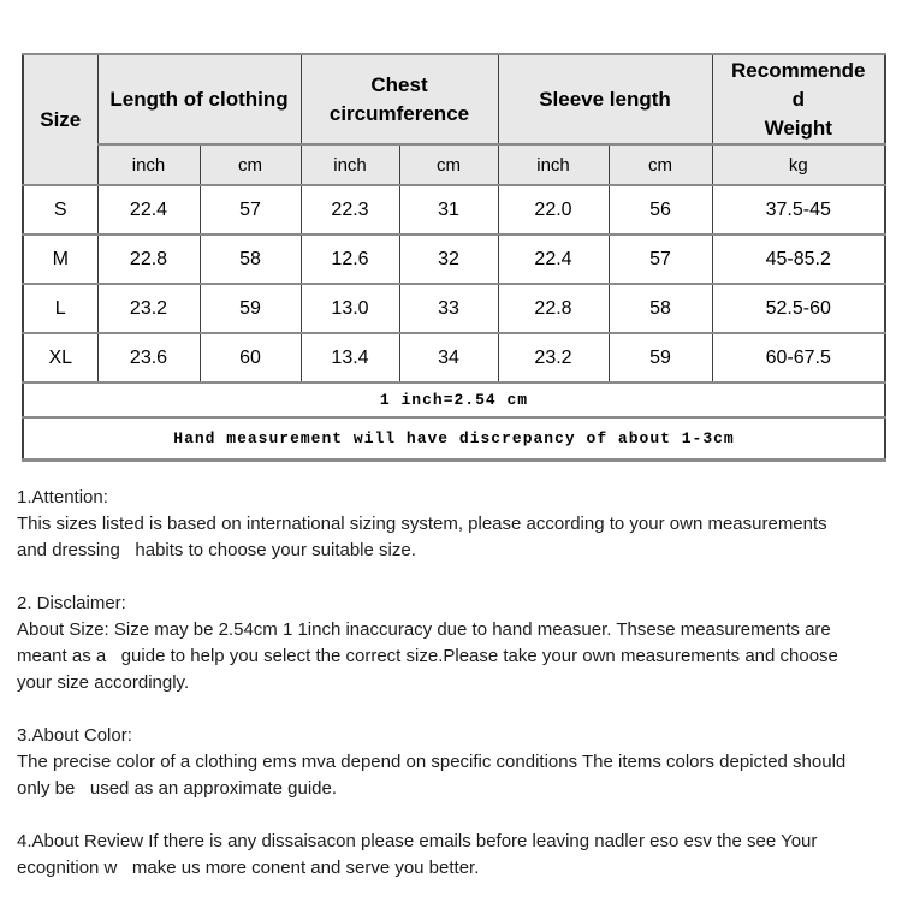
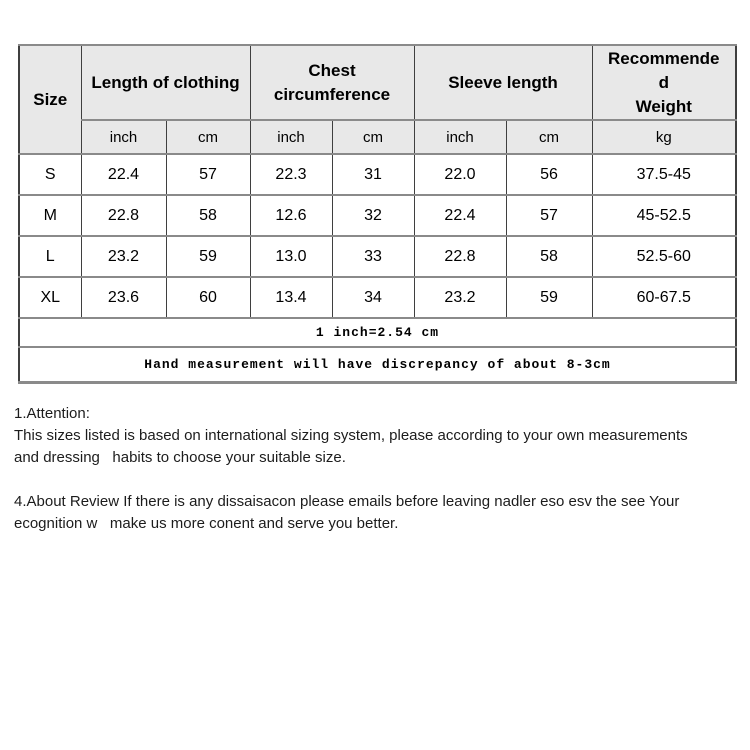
  Size	Length of clothing	Chest circumference	Sleeve length	Recommende d Weight
  inch	cm	inch	cm	inch	cm	kg
  S	22.4	57	22.3	31	22.0	56	37.5-45
- M	22.8	58	12.6	32	22.4	57	45-85.2
+ M	22.8	58	12.6	32	22.4	57	45-52.5
  L	23.2	59	13.0	33	22.8	58	52.5-60
  XL	23.6	60	13.4	34	23.2	59	60-67.5
  1 inch=2.54 cm
- Hand measurement will have discrepancy of about 1-3cm
+ Hand measurement will have discrepancy of about 8-3cm
  1.Attention:
  This sizes listed is based on international sizing system, please according to your own measurements
  and dressing habits to choose your suitable size.
- 2. Disclaimer:
- About Size: Size may be 2.54cm 1 1inch inaccuracy due to hand measuer. Thsese measurements are
- meant as a guide to help you select the correct size.Please take your own measurements and choose
- your size accordingly.
- 3.About Color:
- The precise color of a clothing ems mva depend on specific conditions The items colors depicted should
- only be used as an approximate guide.
  4.About Review If there is any dissaisacon please emails before leaving nadler eso esv the see Your
  ecognition w make us more conent and serve you better.
